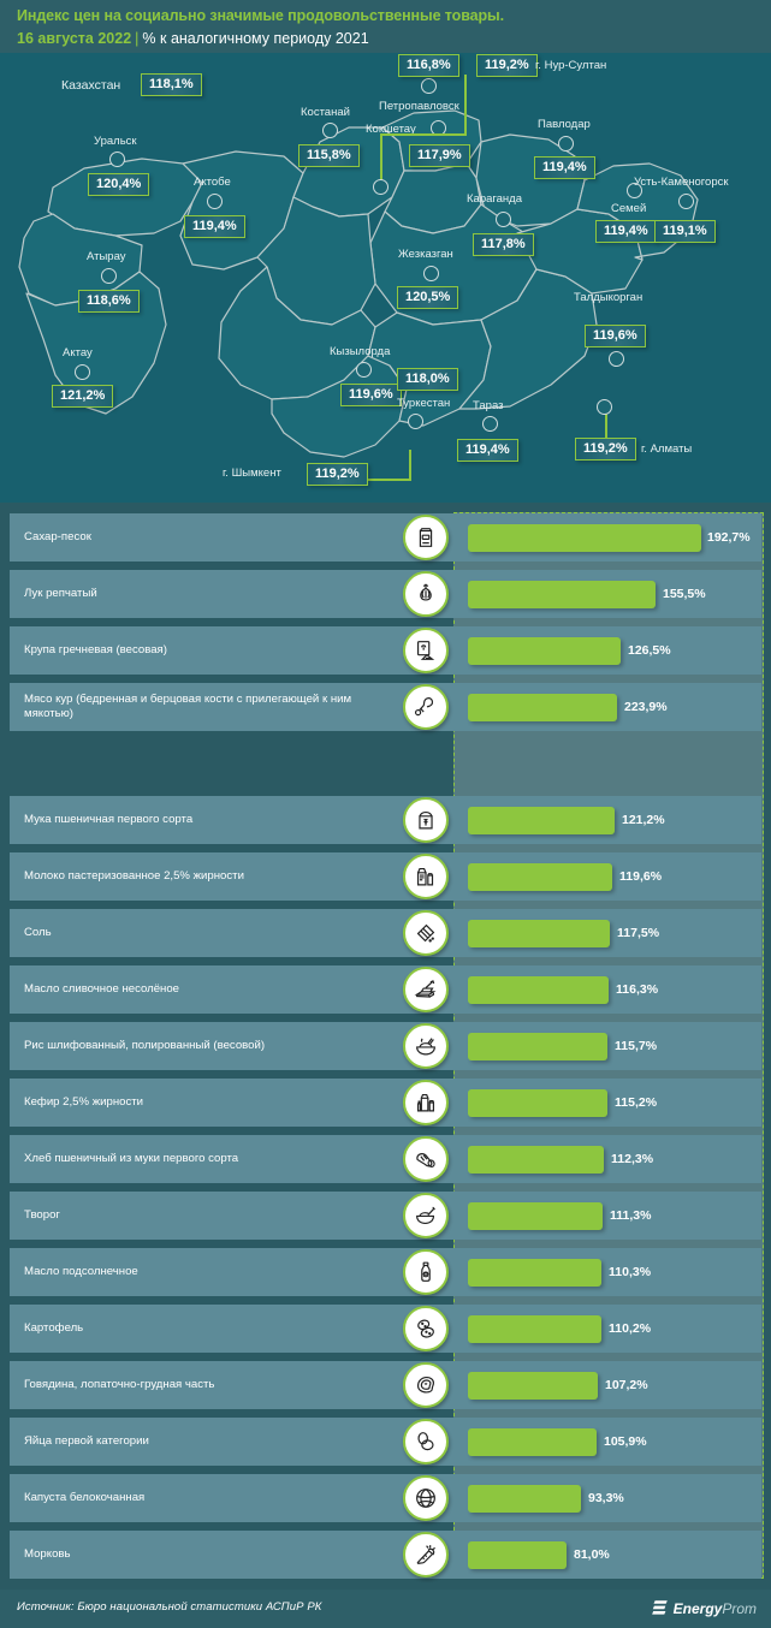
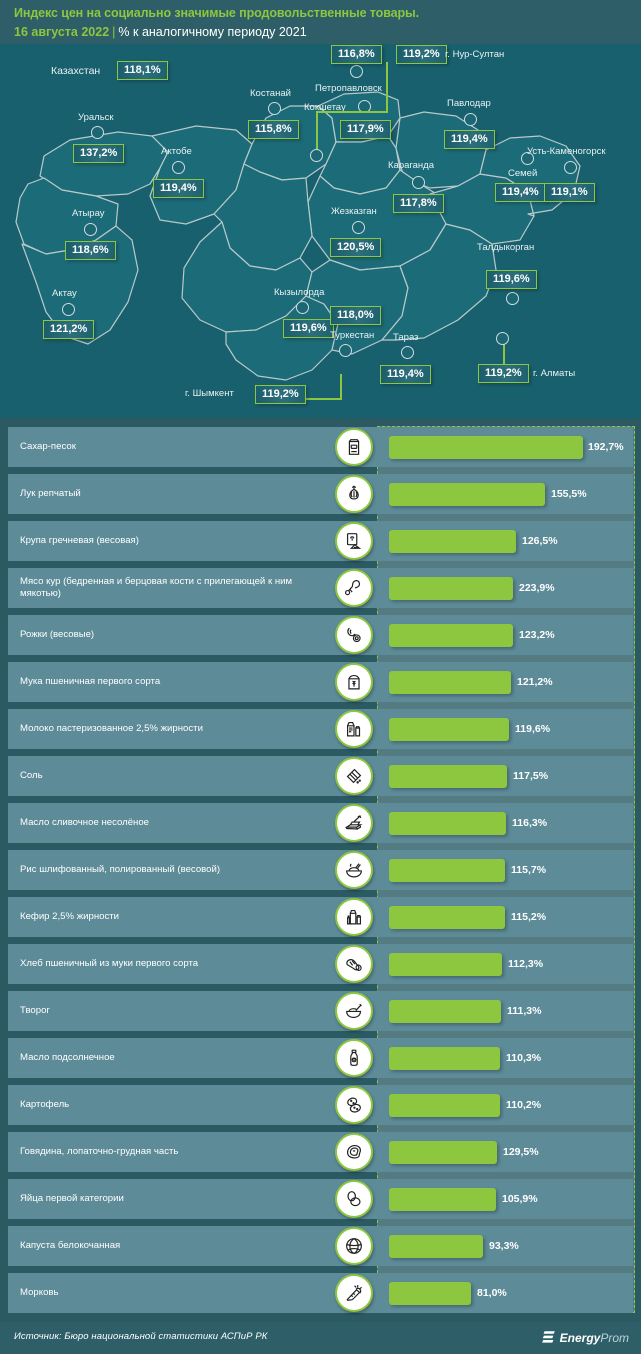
  Индекс цен на социально значимые продовольственные товары.
  16 августа 2022 | % к аналогичному периоду 2021
  Казахстан
  118,1%
  Уральск
- 120,4%
+ 137,2%
  Актобе
  119,4%
  Атырау
  118,6%
  Актау
  121,2%
  Костанай
  115,8%
  Петропавловск
  116,8%
  Кокшетау
  117,9%
  119,2%
  г. Нур-Султан
  Павлодар
  119,4%
  Караганда
  117,8%
  Семей
  119,4%
  Усть-Каменогорск
  119,1%
  Жезказган
  120,5%
  Талдыкорган
  119,6%
  Кызылорда
  119,6%
  Туркестан
  118,0%
  Тараз
  119,4%
  119,2%
  г. Алматы
  г. Шымкент
  119,2%
  Сахар-песок
  192,7%
  Лук репчатый
  155,5%
  Крупа гречневая (весовая)
  126,5%
  Мясо кур (бедренная и берцовая кости с прилегающей к ним мякотью)
  223,9%
+ Рожки (весовые)
+ 123,2%
  Мука пшеничная первого сорта
  121,2%
  Молоко пастеризованное 2,5% жирности
  119,6%
  Соль
  117,5%
  Масло сливочное несолёное
  116,3%
  Рис шлифованный, полированный (весовой)
  115,7%
  Кефир 2,5% жирности
  115,2%
  Хлеб пшеничный из муки первого сорта
  112,3%
  Творог
  111,3%
  Масло подсолнечное
  110,3%
  Картофель
  110,2%
  Говядина, лопаточно-грудная часть
- 107,2%
+ 129,5%
  Яйца первой категории
  105,9%
  Капуста белокочанная
  93,3%
  Морковь
  81,0%
  Источник: Бюро национальной статистики АСПиР РК
  EnergyProm
